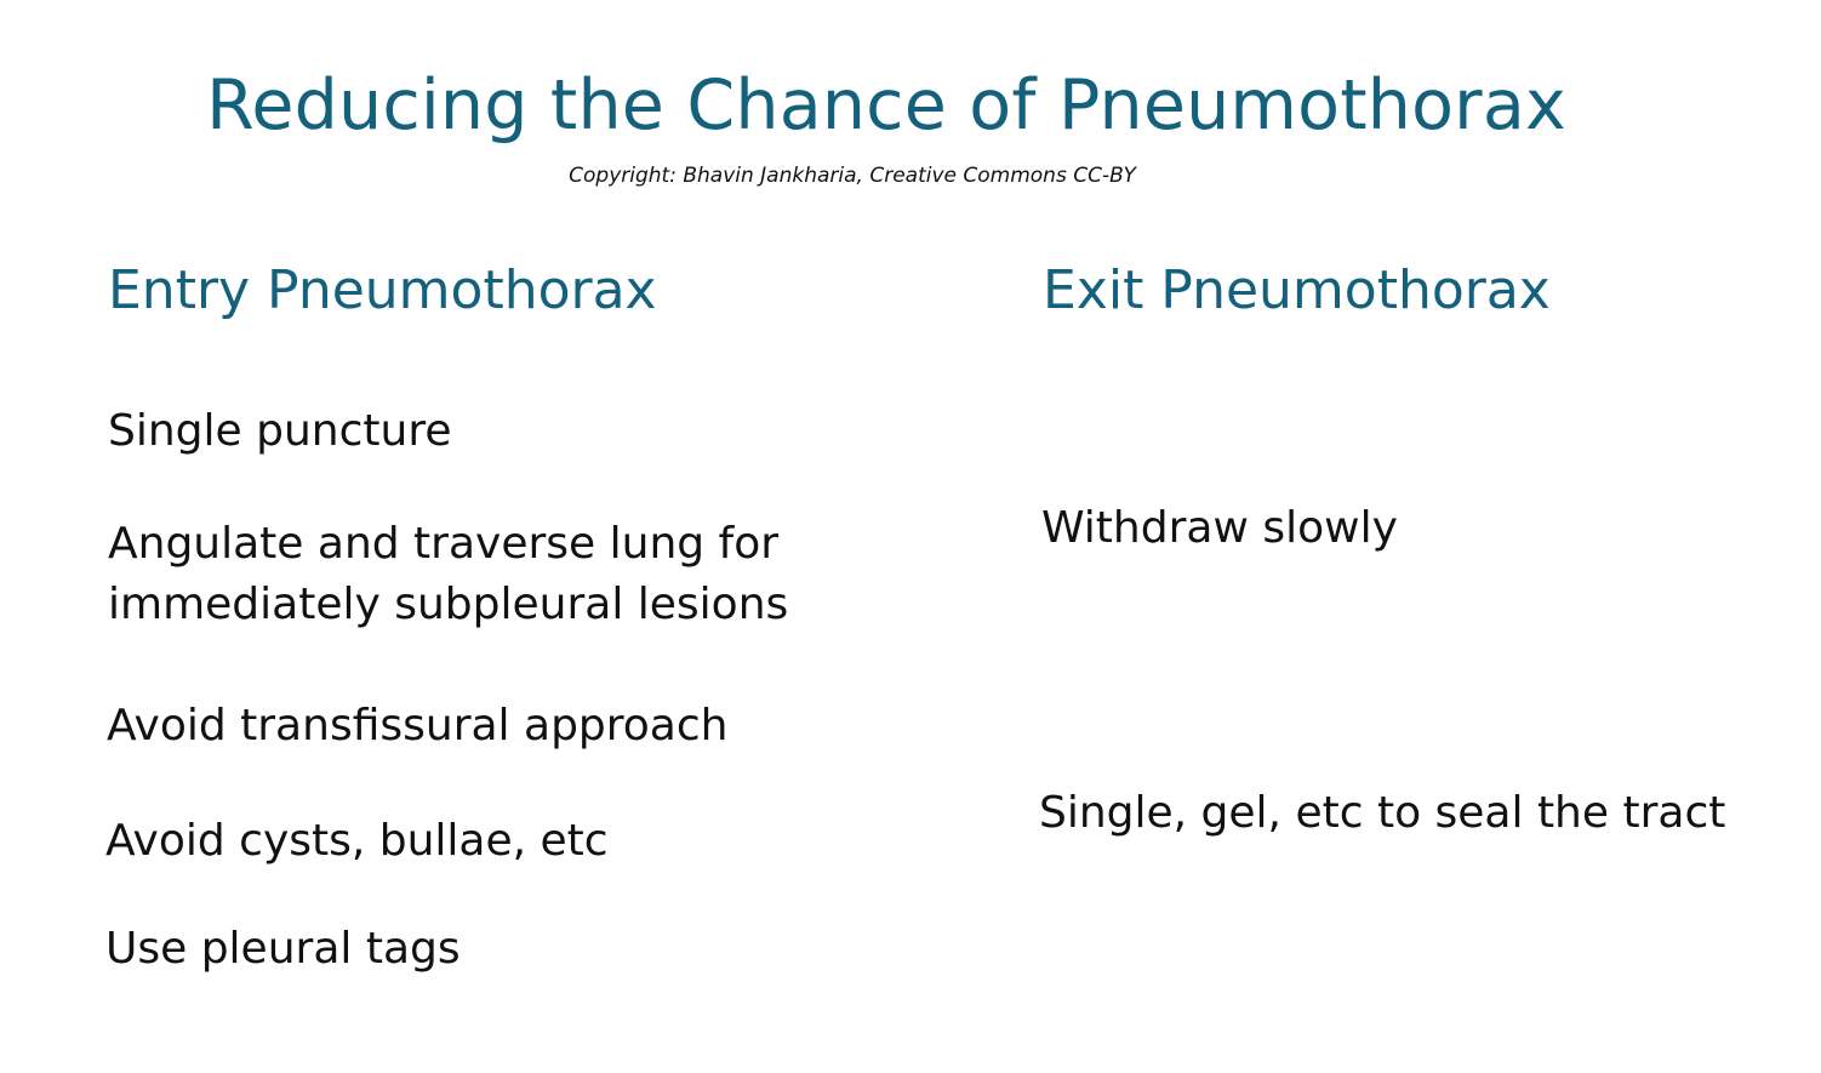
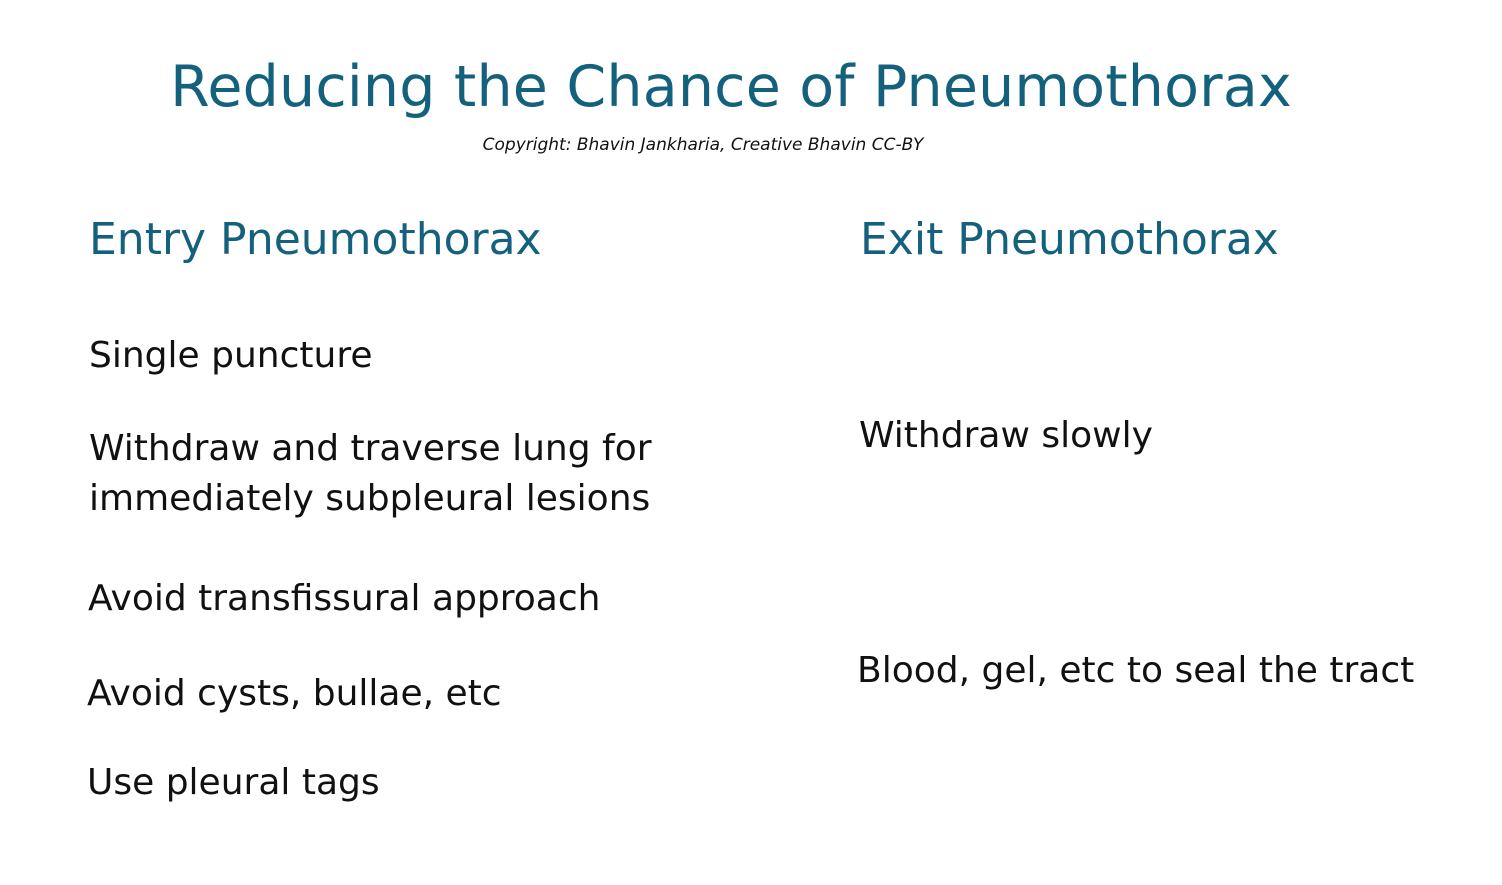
  Reducing the Chance of Pneumothorax
- Copyright: Bhavin Jankharia, Creative Commons CC-BY
+ Copyright: Bhavin Jankharia, Creative Bhavin CC-BY
  Entry Pneumothorax
  Single puncture
- Angulate and traverse lung for
+ Withdraw and traverse lung for
  immediately subpleural lesions
  Avoid transfissural approach
  Avoid cysts, bullae, etc
  Use pleural tags
  Exit Pneumothorax
  Withdraw slowly
- Single, gel, etc to seal the tract
+ Blood, gel, etc to seal the tract
